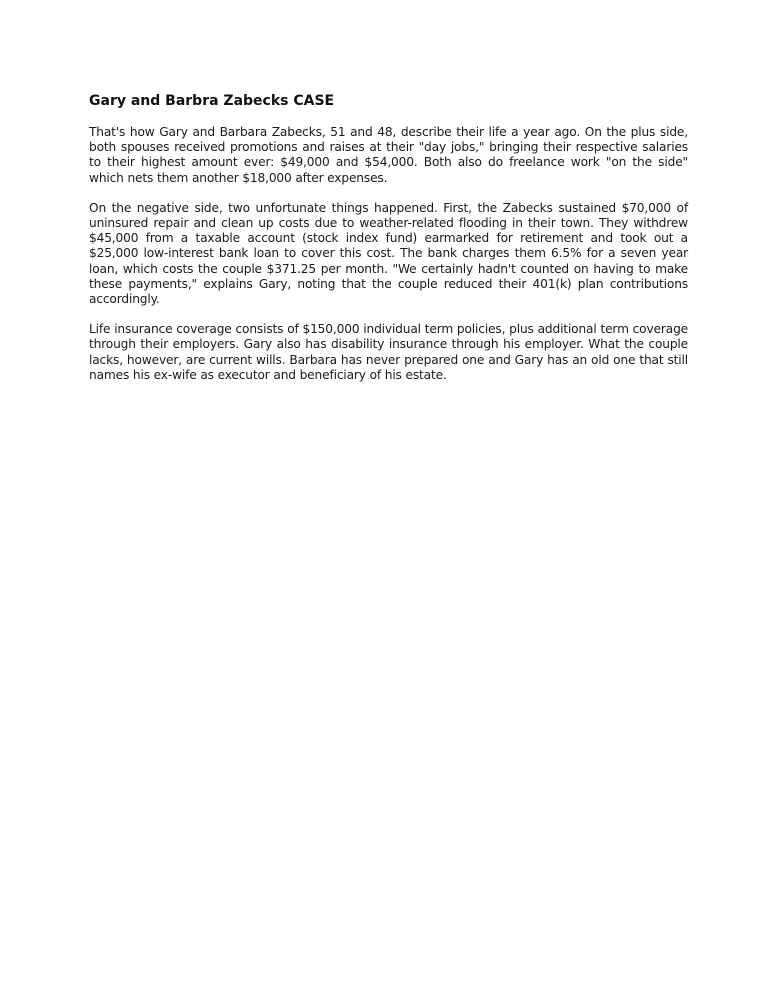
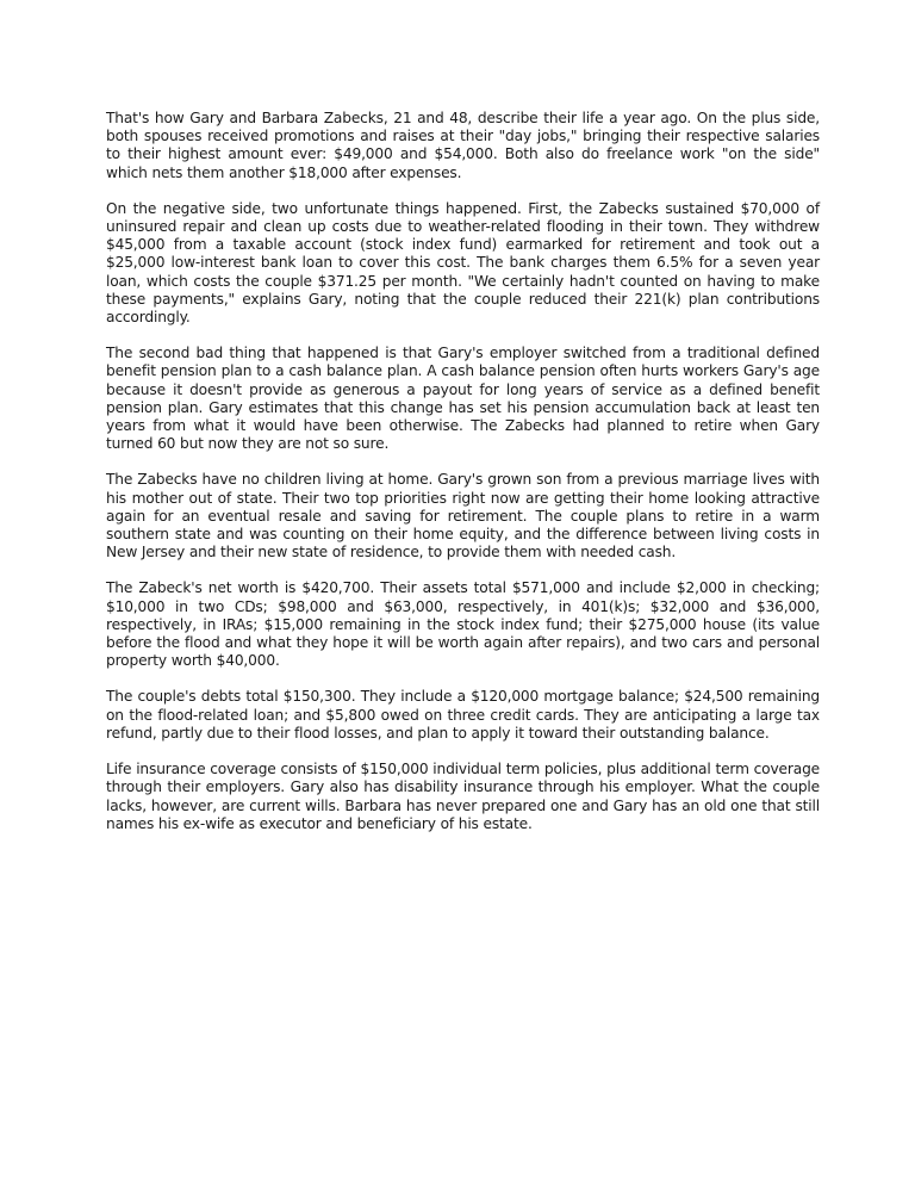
- Gary and Barbra Zabecks CASE
- That's how Gary and Barbara Zabecks, 51 and 48, describe their life a year ago. On the plus side, both spouses received promotions and raises at their "day jobs," bringing their respective salaries to their highest amount ever: $49,000 and $54,000. Both also do freelance work "on the side" which nets them another $18,000 after expenses.
+ That's how Gary and Barbara Zabecks, 21 and 48, describe their life a year ago. On the plus side, both spouses received promotions and raises at their "day jobs," bringing their respective salaries to their highest amount ever: $49,000 and $54,000. Both also do freelance work "on the side" which nets them another $18,000 after expenses.
- On the negative side, two unfortunate things happened. First, the Zabecks sustained $70,000 of uninsured repair and clean up costs due to weather-related flooding in their town. They withdrew $45,000 from a taxable account (stock index fund) earmarked for retirement and took out a $25,000 low-interest bank loan to cover this cost. The bank charges them 6.5% for a seven year loan, which costs the couple $371.25 per month. "We certainly hadn't counted on having to make these payments," explains Gary, noting that the couple reduced their 401(k) plan contributions accordingly.
+ On the negative side, two unfortunate things happened. First, the Zabecks sustained $70,000 of uninsured repair and clean up costs due to weather-related flooding in their town. They withdrew $45,000 from a taxable account (stock index fund) earmarked for retirement and took out a $25,000 low-interest bank loan to cover this cost. The bank charges them 6.5% for a seven year loan, which costs the couple $371.25 per month. "We certainly hadn't counted on having to make these payments," explains Gary, noting that the couple reduced their 221(k) plan contributions accordingly.
+ The second bad thing that happened is that Gary's employer switched from a traditional defined benefit pension plan to a cash balance plan. A cash balance pension often hurts workers Gary's age because it doesn't provide as generous a payout for long years of service as a defined benefit pension plan. Gary estimates that this change has set his pension accumulation back at least ten years from what it would have been otherwise. The Zabecks had planned to retire when Gary turned 60 but now they are not so sure.
+ The Zabecks have no children living at home. Gary's grown son from a previous marriage lives with his mother out of state. Their two top priorities right now are getting their home looking attractive again for an eventual resale and saving for retirement. The couple plans to retire in a warm southern state and was counting on their home equity, and the difference between living costs in New Jersey and their new state of residence, to provide them with needed cash.
+ The Zabeck's net worth is $420,700. Their assets total $571,000 and include $2,000 in checking; $10,000 in two CDs; $98,000 and $63,000, respectively, in 401(k)s; $32,000 and $36,000, respectively, in IRAs; $15,000 remaining in the stock index fund; their $275,000 house (its value before the flood and what they hope it will be worth again after repairs), and two cars and personal property worth $40,000.
+ The couple's debts total $150,300. They include a $120,000 mortgage balance; $24,500 remaining on the flood-related loan; and $5,800 owed on three credit cards. They are anticipating a large tax refund, partly due to their flood losses, and plan to apply it toward their outstanding balance.
  Life insurance coverage consists of $150,000 individual term policies, plus additional term coverage through their employers. Gary also has disability insurance through his employer. What the couple lacks, however, are current wills. Barbara has never prepared one and Gary has an old one that still names his ex-wife as executor and beneficiary of his estate.
